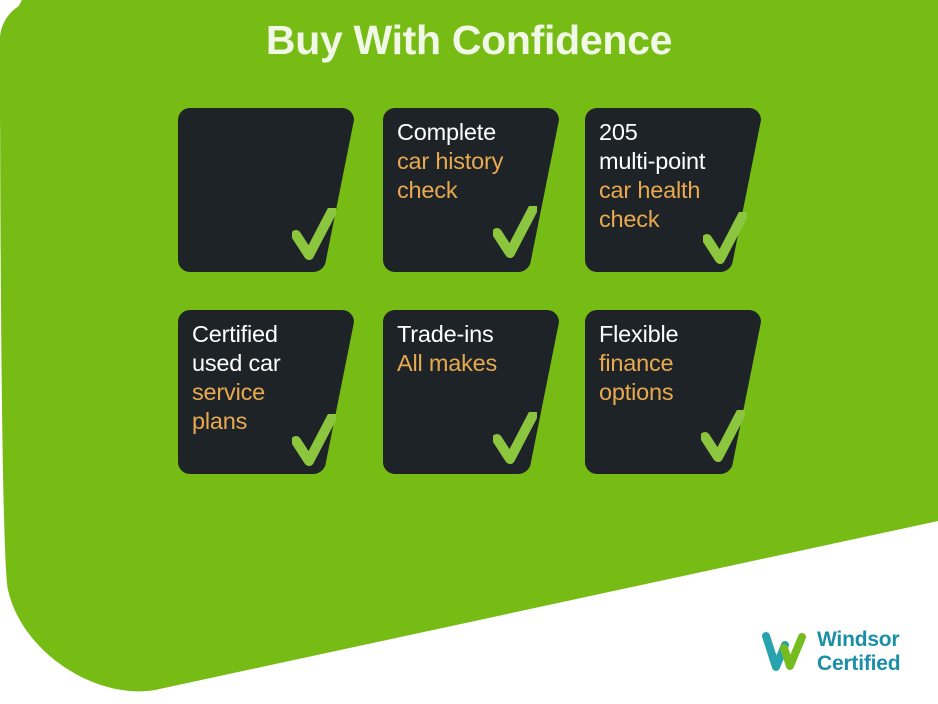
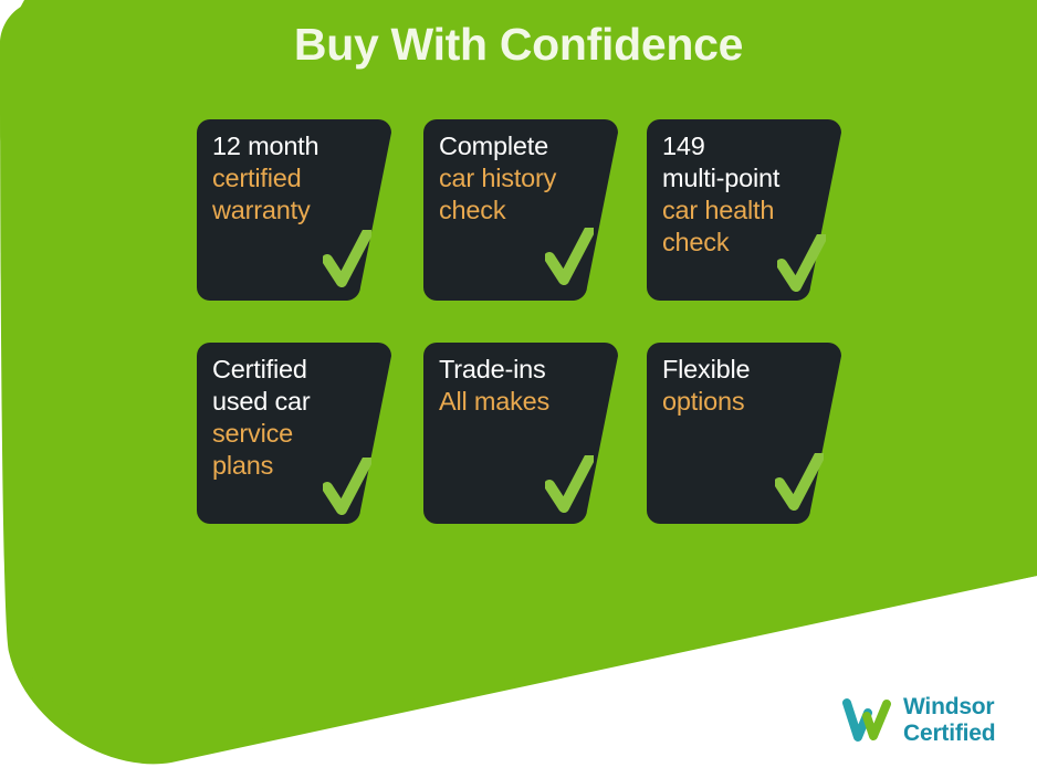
  Buy With Confidence
+ 12 month
+ certified
+ warranty
  Complete
  car history
  check
- 205
+ 149
  multi-point
  car health
  check
  Certified
  used car
  service
  plans
  Trade-ins
  All makes
  Flexible
- finance
  options
  Windsor
  Certified
